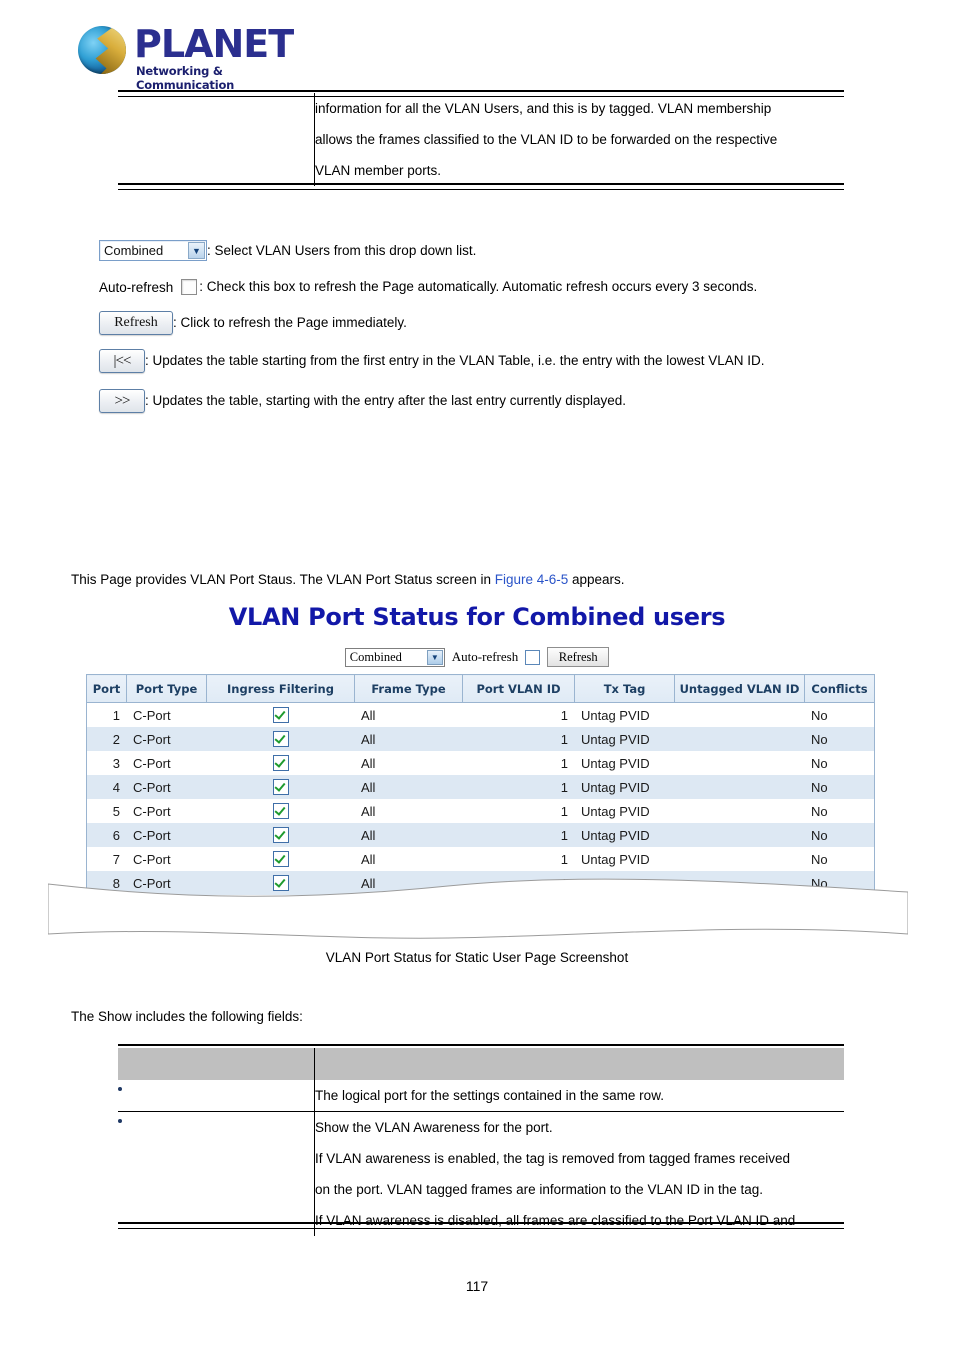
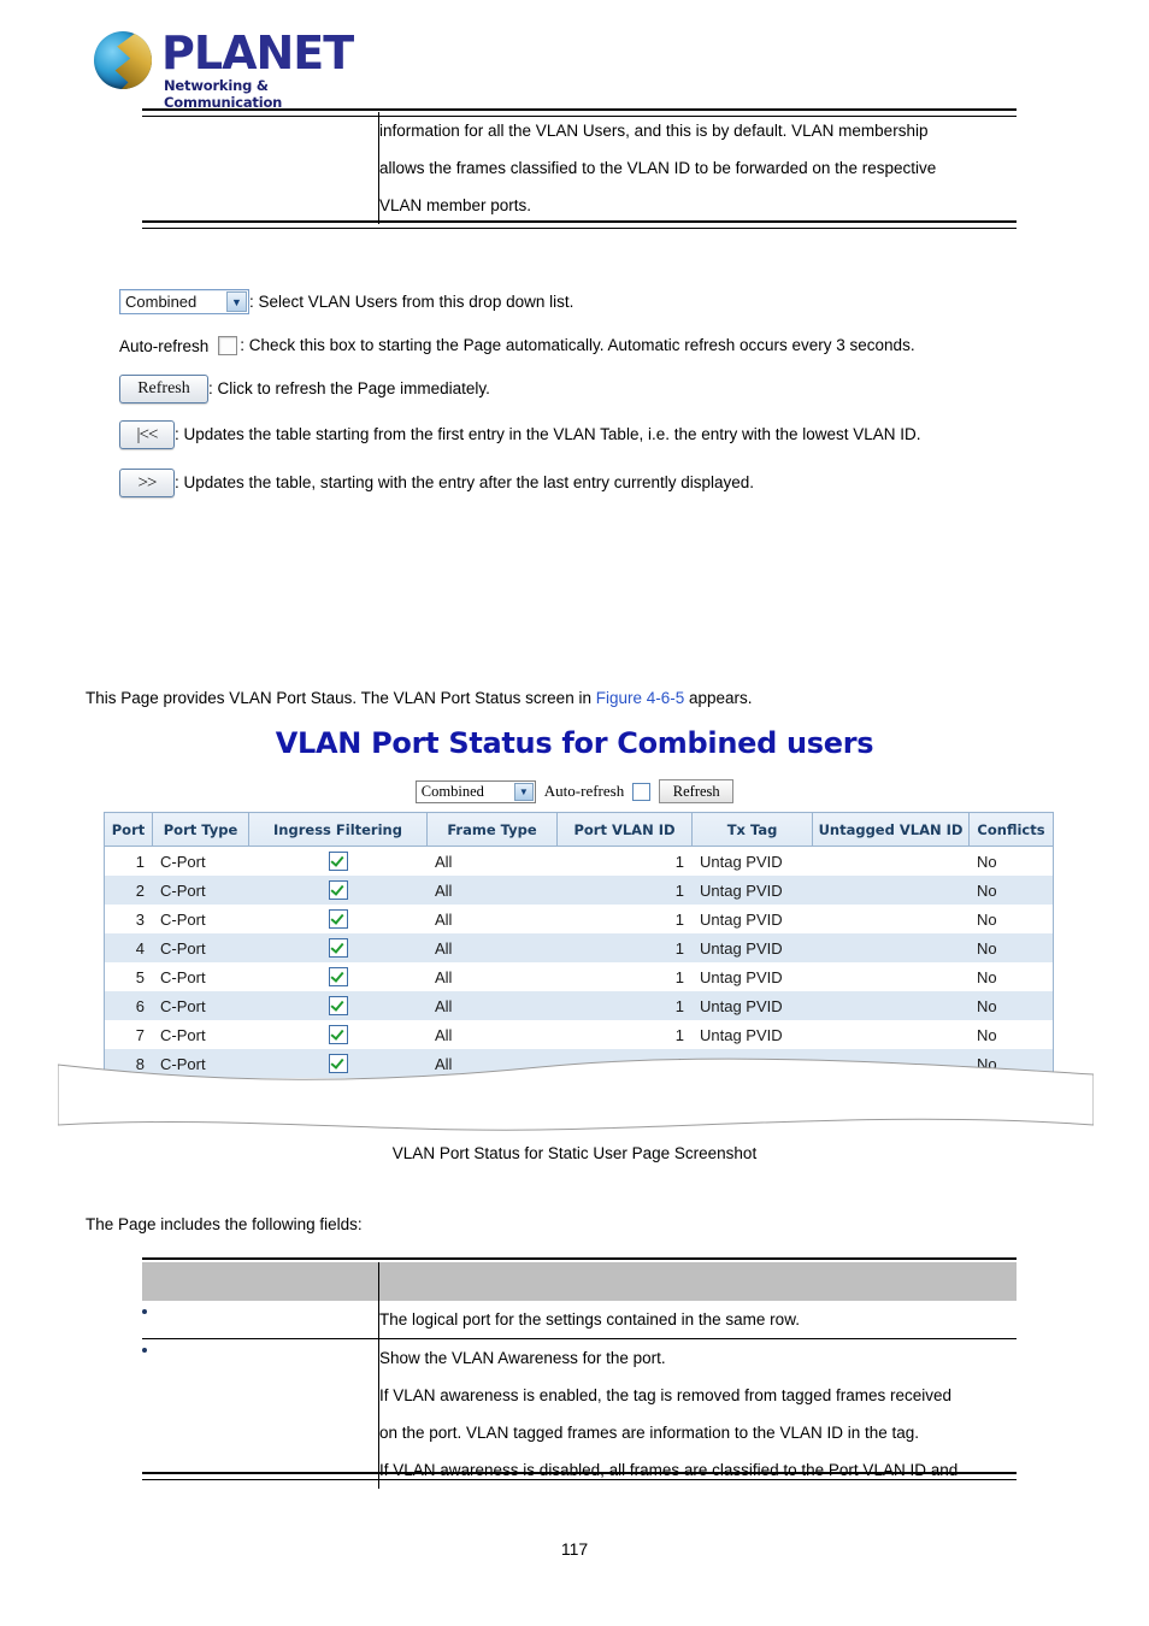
  PLANET
  Networking & Communication
- 	information for all the VLAN Users, and this is by tagged. VLAN membership allows the frames classified to the VLAN ID to be forwarded on the respective VLAN member ports.
+ 	information for all the VLAN Users, and this is by default. VLAN membership allows the frames classified to the VLAN ID to be forwarded on the respective VLAN member ports.
  Combined
  ▼
  : Select VLAN Users from this drop down list.
  Auto-refresh
- : Check this box to refresh the Page automatically. Automatic refresh occurs every 3 seconds.
+ : Check this box to starting the Page automatically. Automatic refresh occurs every 3 seconds.
  Refresh
  : Click to refresh the Page immediately.
  |<<
  : Updates the table starting from the first entry in the VLAN Table, i.e. the entry with the lowest VLAN ID.
  >>
  : Updates the table, starting with the entry after the last entry currently displayed.
  This Page provides VLAN Port Staus. The VLAN Port Status screen in Figure 4-6-5 appears.
  VLAN Port Status for Combined users
  Combined
  ▼
  Auto-refresh
  Refresh
  Port	Port Type	Ingress Filtering	Frame Type	Port VLAN ID	Tx Tag	Untagged VLAN ID	Conflicts
  1	C-Port		All	1	Untag PVID		No
  2	C-Port		All	1	Untag PVID		No
  3	C-Port		All	1	Untag PVID		No
  4	C-Port		All	1	Untag PVID		No
  5	C-Port		All	1	Untag PVID		No
  6	C-Port		All	1	Untag PVID		No
  7	C-Port		All	1	Untag PVID		No
  VLAN Port Status for Static User Page Screenshot
- The Show includes the following fields:
+ The Page includes the following fields:
  	The logical port for the settings contained in the same row.
  	Show the VLAN Awareness for the port. If VLAN awareness is enabled, the tag is removed from tagged frames received on the port. VLAN tagged frames are information to the VLAN ID in the tag. If VLAN awareness is disabled, all frames are classified to the Port VLAN ID and
  117
